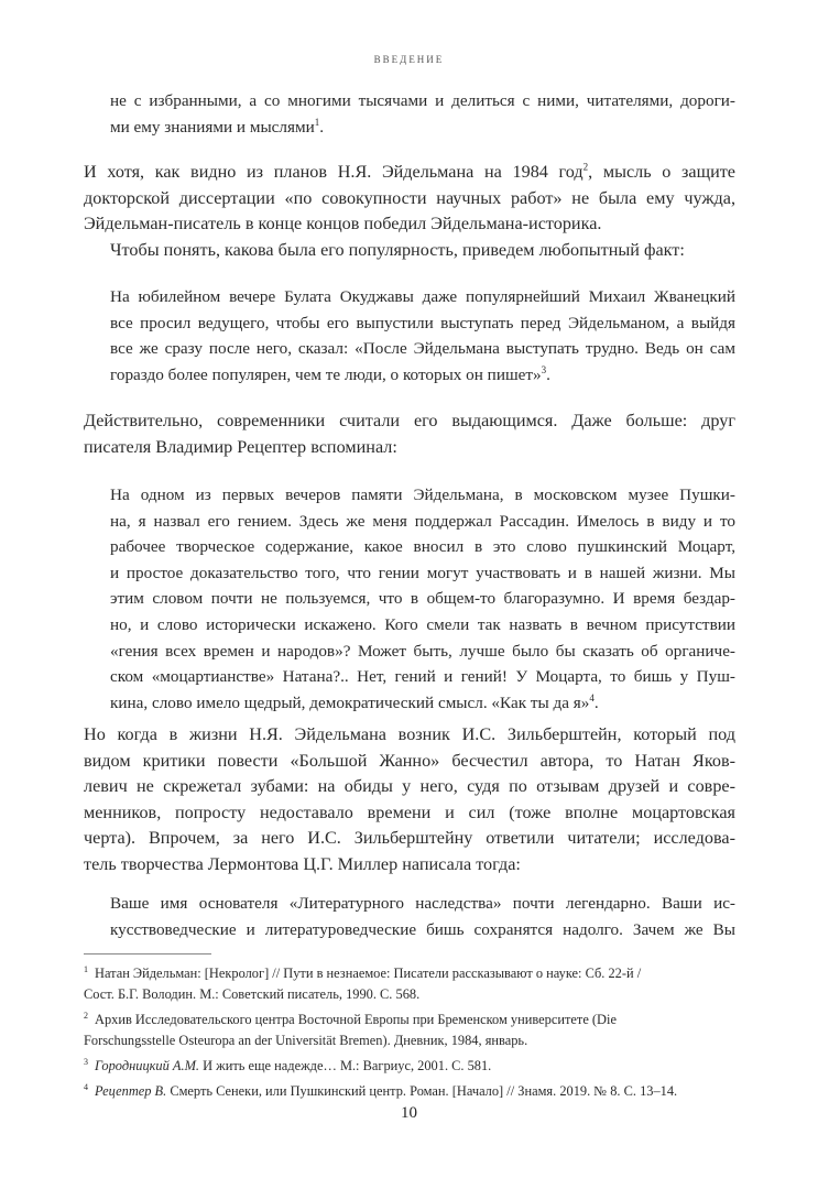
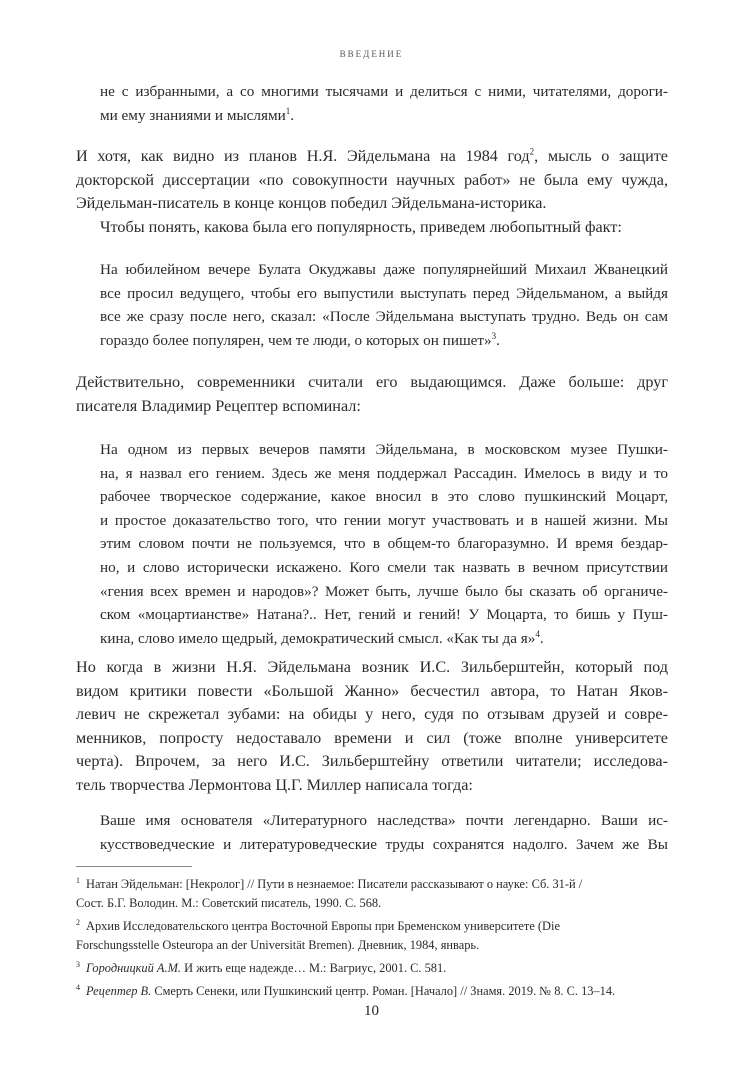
  ВВЕДЕНИЕ
  не с избранными, а со многими тысячами и делиться с ними, читателями, дороги-
  ми ему знаниями и мыслями1.
  И хотя, как видно из планов Н.Я. Эйдельмана на 1984 год2, мысль о защите
  докторской диссертации «по совокупности научных работ» не была ему чужда,
  Эйдельман-писатель в конце концов победил Эйдельмана-историка.
  Чтобы понять, какова была его популярность, приведем любопытный факт:
  На юбилейном вечере Булата Окуджавы даже популярнейший Михаил Жванецкий
  все просил ведущего, чтобы его выпустили выступать перед Эйдельманом, а выйдя
  все же сразу после него, сказал: «После Эйдельмана выступать трудно. Ведь он сам
  гораздо более популярен, чем те люди, о которых он пишет»3.
  Действительно, современники считали его выдающимся. Даже больше: друг
  писателя Владимир Рецептер вспоминал:
  На одном из первых вечеров памяти Эйдельмана, в московском музее Пушки-
  на, я назвал его гением. Здесь же меня поддержал Рассадин. Имелось в виду и то
  рабочее творческое содержание, какое вносил в это слово пушкинский Моцарт,
  и простое доказательство того, что гении могут участвовать и в нашей жизни. Мы
  этим словом почти не пользуемся, что в общем-то благоразумно. И время бездар-
  но, и слово исторически искажено. Кого смели так назвать в вечном присутствии
  «гения всех времен и народов»? Может быть, лучше было бы сказать об органиче-
  ском «моцартианстве» Натана?.. Нет, гений и гений! У Моцарта, то бишь у Пуш-
  кина, слово имело щедрый, демократический смысл. «Как ты да я»4.
  Но когда в жизни Н.Я. Эйдельмана возник И.С. Зильберштейн, который под
  видом критики повести «Большой Жанно» бесчестил автора, то Натан Яков-
  левич не скрежетал зубами: на обиды у него, судя по отзывам друзей и совре-
- менников, попросту недоставало времени и сил (тоже вполне моцартовская
+ менников, попросту недоставало времени и сил (тоже вполне университете
  черта). Впрочем, за него И.С. Зильберштейну ответили читатели; исследова-
  тель творчества Лермонтова Ц.Г. Миллер написала тогда:
  Ваше имя основателя «Литературного наследства» почти легендарно. Ваши ис-
- кусствоведческие и литературоведческие бишь сохранятся надолго. Зачем же Вы
+ кусствоведческие и литературоведческие труды сохранятся надолго. Зачем же Вы
- 1 Натан Эйдельман: [Некролог] // Пути в незнаемое: Писатели рассказывают о науке: Сб. 22-й /
+ 1 Натан Эйдельман: [Некролог] // Пути в незнаемое: Писатели рассказывают о науке: Сб. 31-й /
  Сост. Б.Г. Володин. М.: Советский писатель, 1990. С. 568.
  2 Архив Исследовательского центра Восточной Европы при Бременском университете (Die
  Forschungsstelle Osteuropa an der Universität Bremen). Дневник, 1984, январь.
  3 Городницкий А.М. И жить еще надежде… М.: Вагриус, 2001. С. 581.
  4 Рецептер В. Смерть Сенеки, или Пушкинский центр. Роман. [Начало] // Знамя. 2019. № 8. С. 13–14.
  10
